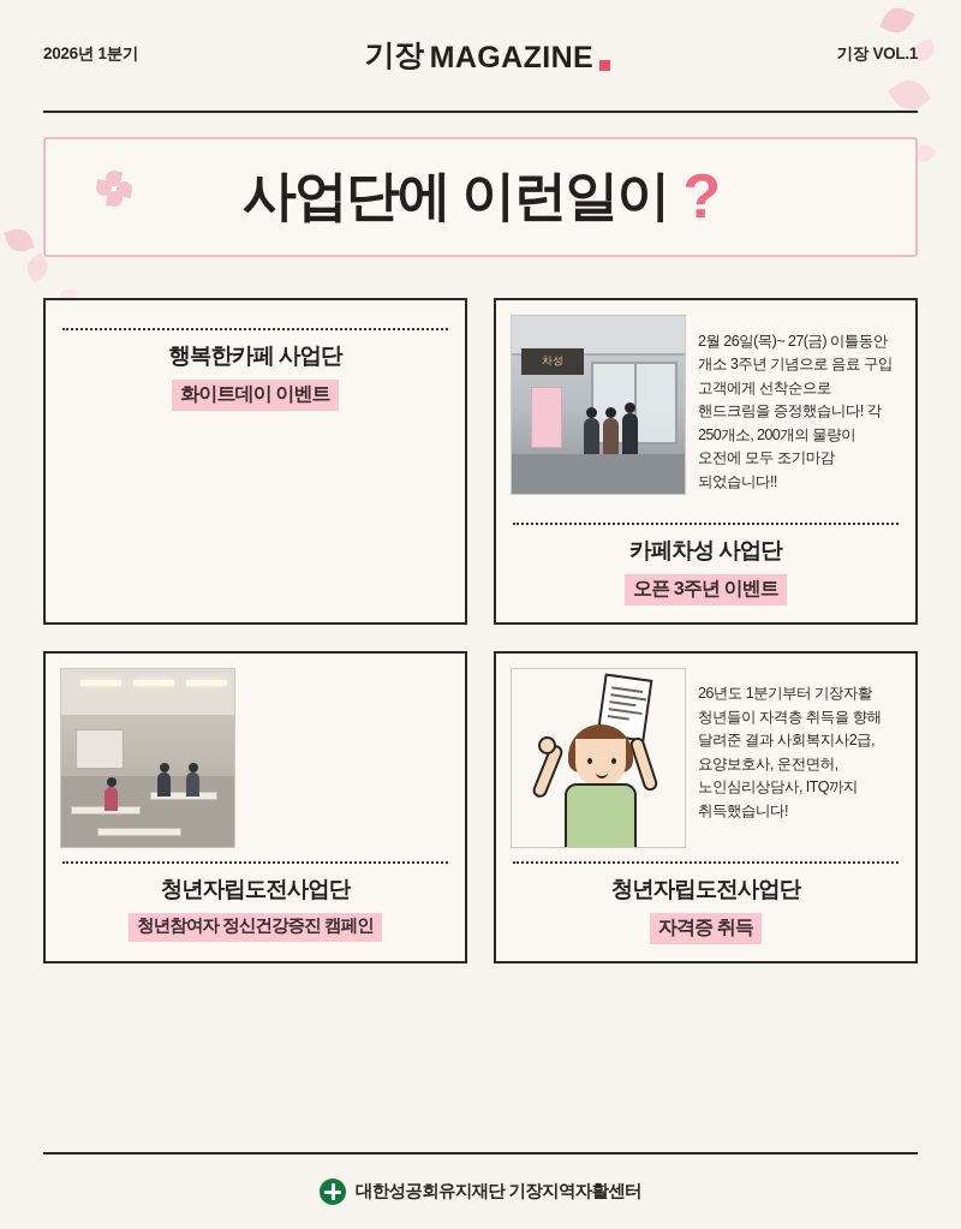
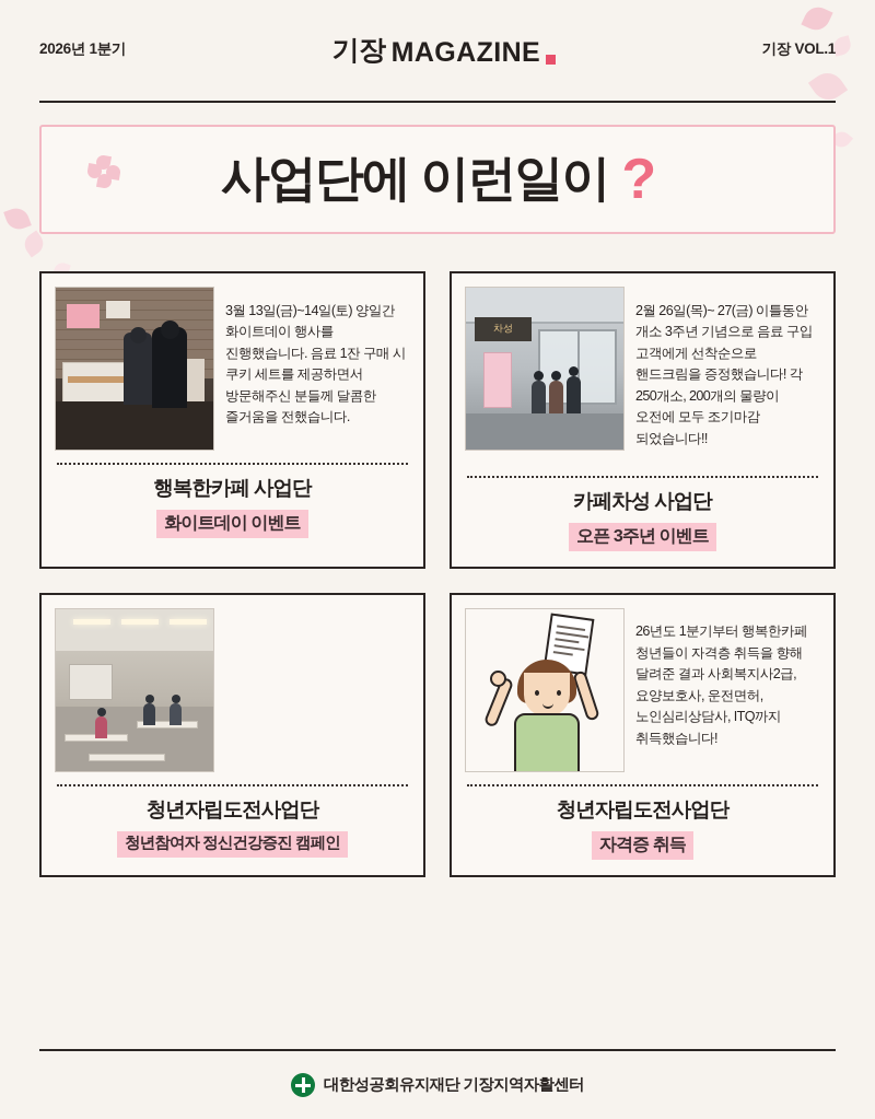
  2026년 1분기
  기장
  MAGAZINE
  기장 VOL.1
  사업단에 이런일이
  ?
+ 3월 13일(금)~14일(토) 양일간 화이트데이 행사를 진행했습니다. 음료 1잔 구매 시 쿠키 세트를 제공하면서 방문해주신 분들께 달콤한 즐거움을 전했습니다.
  행복한카페 사업단
  화이트데이 이벤트
  차성
  2월 26일(목)~ 27(금) 이틀동안 개소 3주년 기념으로 음료 구입 고객에게 선착순으로 핸드크림을 증정했습니다! 각 250개소, 200개의 물량이 오전에 모두 조기마감 되었습니다!!
  카페차성 사업단
  오픈 3주년 이벤트
  청년자립도전사업단
  청년참여자 정신건강증진 캠페인
- 26년도 1분기부터 기장자활 청년들이 자격층 취득을 향해 달려준 결과 사회복지사2급, 요양보호사, 운전면허, 노인심리상담사, ITQ까지 취득했습니다!
+ 26년도 1분기부터 행복한카페 청년들이 자격층 취득을 향해 달려준 결과 사회복지사2급, 요양보호사, 운전면허, 노인심리상담사, ITQ까지 취득했습니다!
  청년자립도전사업단
  자격증 취득
  대한성공회유지재단 기장지역자활센터
